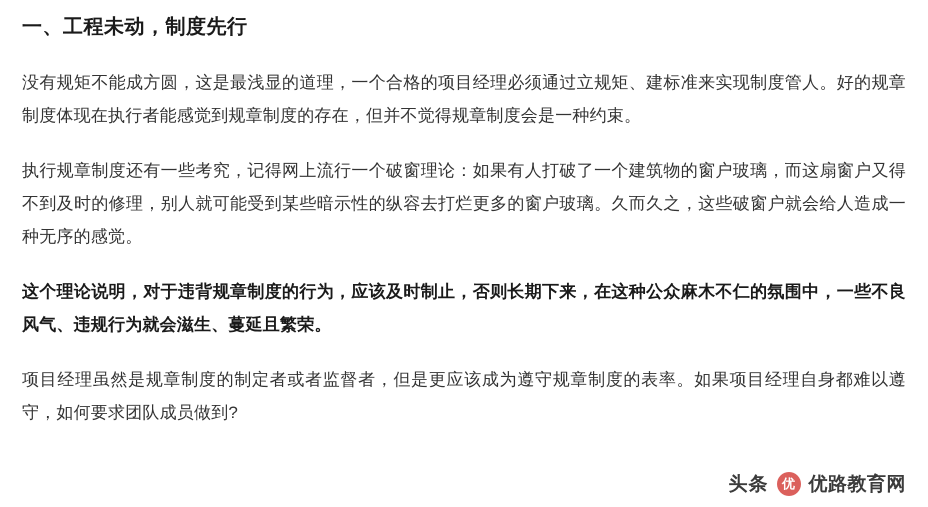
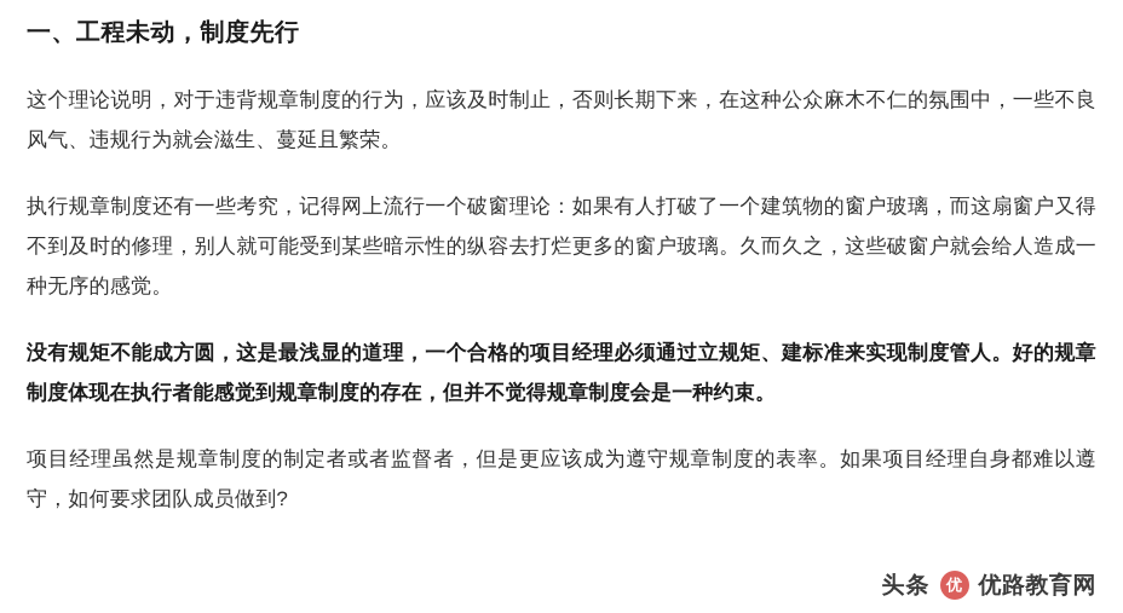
  一、工程未动，制度先行
- 没有规矩不能成方圆，这是最浅显的道理，一个合格的项目经理必须通过立规矩、建标准来实现制度管人。好的规章制度体现在执行者能感觉到规章制度的存在，但并不觉得规章制度会是一种约束。
+ 这个理论说明，对于违背规章制度的行为，应该及时制止，否则长期下来，在这种公众麻木不仁的氛围中，一些不良风气、违规行为就会滋生、蔓延且繁荣。
  执行规章制度还有一些考究，记得网上流行一个破窗理论：如果有人打破了一个建筑物的窗户玻璃，而这扇窗户又得不到及时的修理，别人就可能受到某些暗示性的纵容去打烂更多的窗户玻璃。久而久之，这些破窗户就会给人造成一种无序的感觉。
- 这个理论说明，对于违背规章制度的行为，应该及时制止，否则长期下来，在这种公众麻木不仁的氛围中，一些不良风气、违规行为就会滋生、蔓延且繁荣。
+ 没有规矩不能成方圆，这是最浅显的道理，一个合格的项目经理必须通过立规矩、建标准来实现制度管人。好的规章制度体现在执行者能感觉到规章制度的存在，但并不觉得规章制度会是一种约束。
  项目经理虽然是规章制度的制定者或者监督者，但是更应该成为遵守规章制度的表率。如果项目经理自身都难以遵守，如何要求团队成员做到?
  头条
  优
  优路教育网
